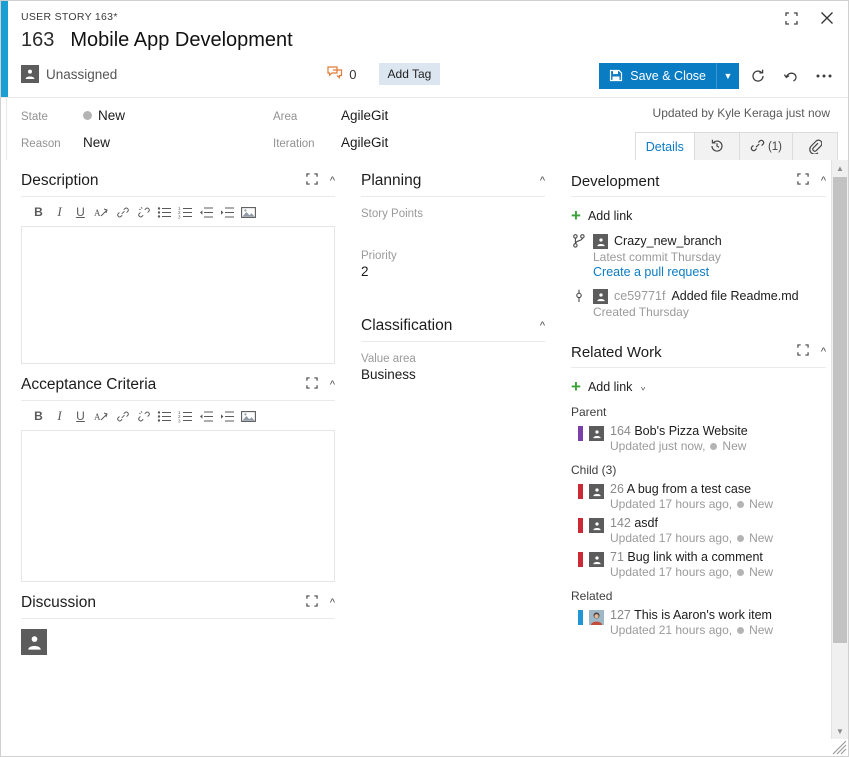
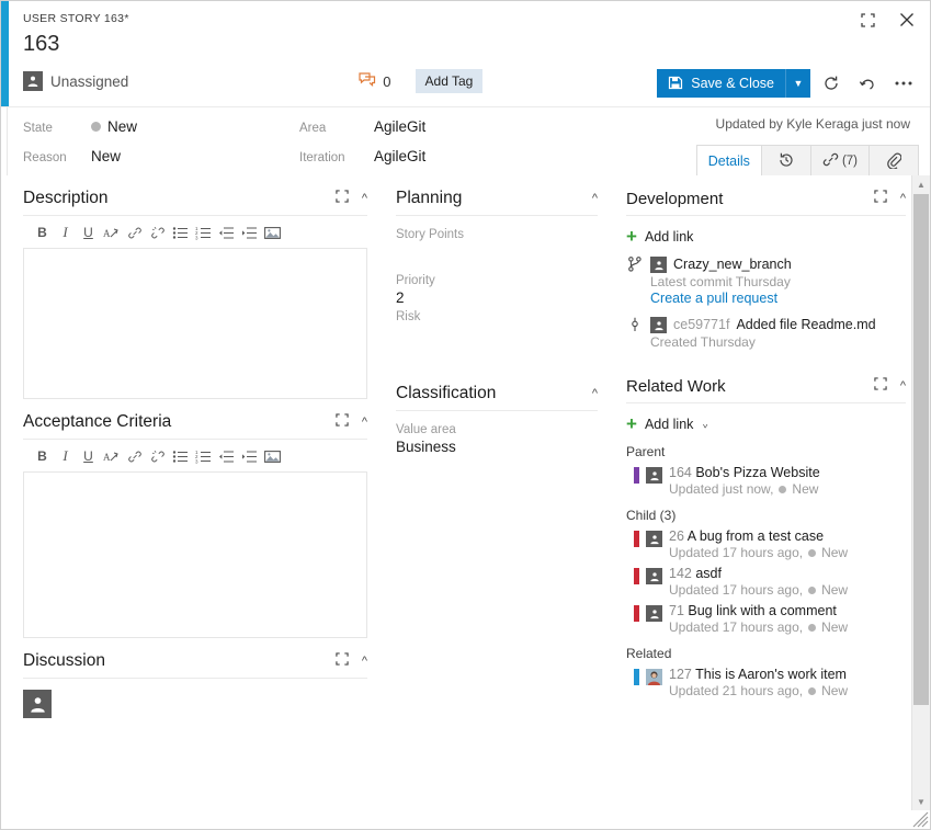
  USER STORY 163*
  163
- Mobile App Development
  Unassigned
  0
  Add Tag
  Save & Close
  ▼
  State
  New
  Reason
  New
  Area
  AgileGit
  Iteration
  AgileGit
  Updated by Kyle Keraga just now
  Details
- (1)
+ (7)
  Description
  ^
  B
  I
  U
  A
  Acceptance Criteria
  ^
  B
  I
  U
  A
  Discussion
  ^
  Planning
  ^
  Story Points
  Priority
  2
+ Risk
  Classification
  ^
  Value area
  Business
  Development
  ^
  +
  Add link
  Crazy_new_branch
  Latest commit Thursday
  Create a pull request
  ce59771f
  Added file Readme.md
  Created Thursday
  Related Work
  ^
  +
  Add link
  Parent
  164 Bob's Pizza Website
  Updated just now,
  New
  Child (3)
  26 A bug from a test case
  Updated 17 hours ago,
  New
  142 asdf
  Updated 17 hours ago,
  New
  71 Bug link with a comment
  Updated 17 hours ago,
  New
  Related
  127 This is Aaron's work item
  Updated 21 hours ago,
  New
  ▲
  ▼
